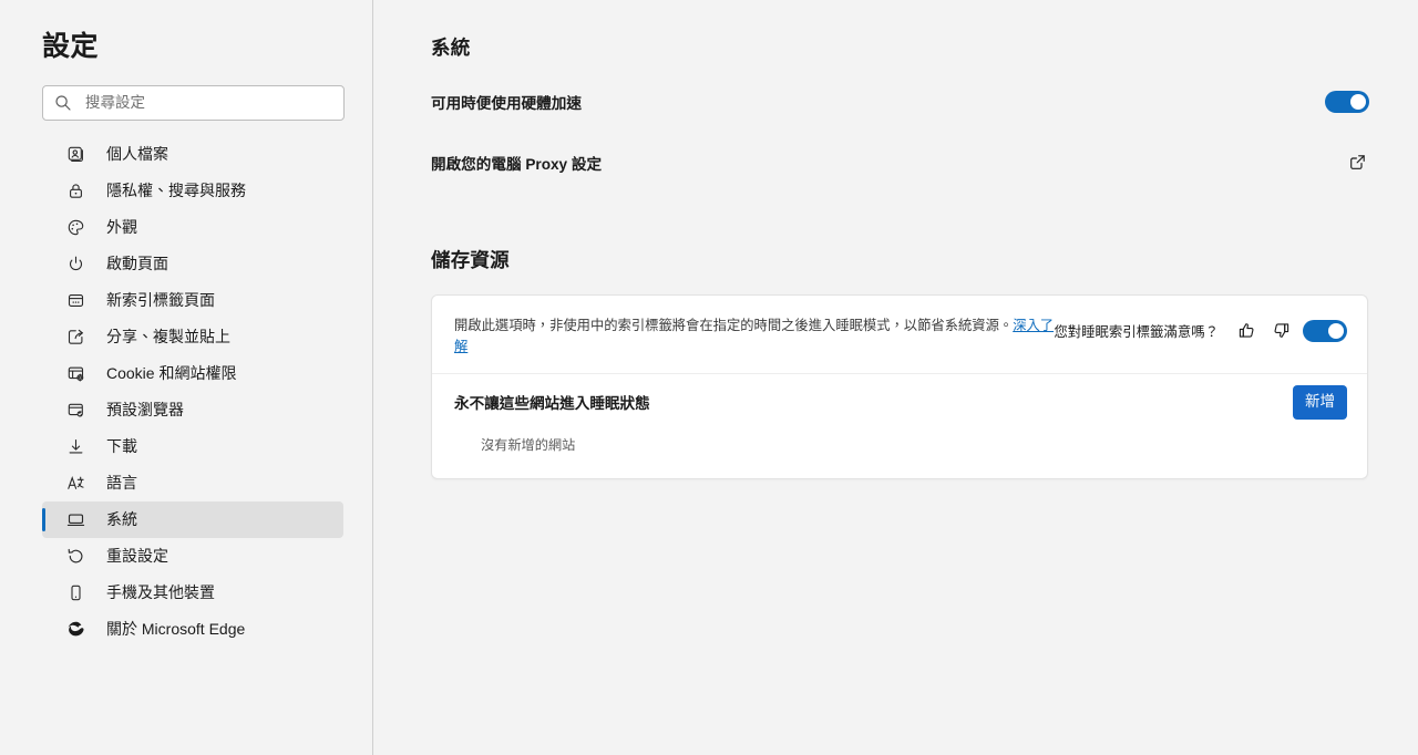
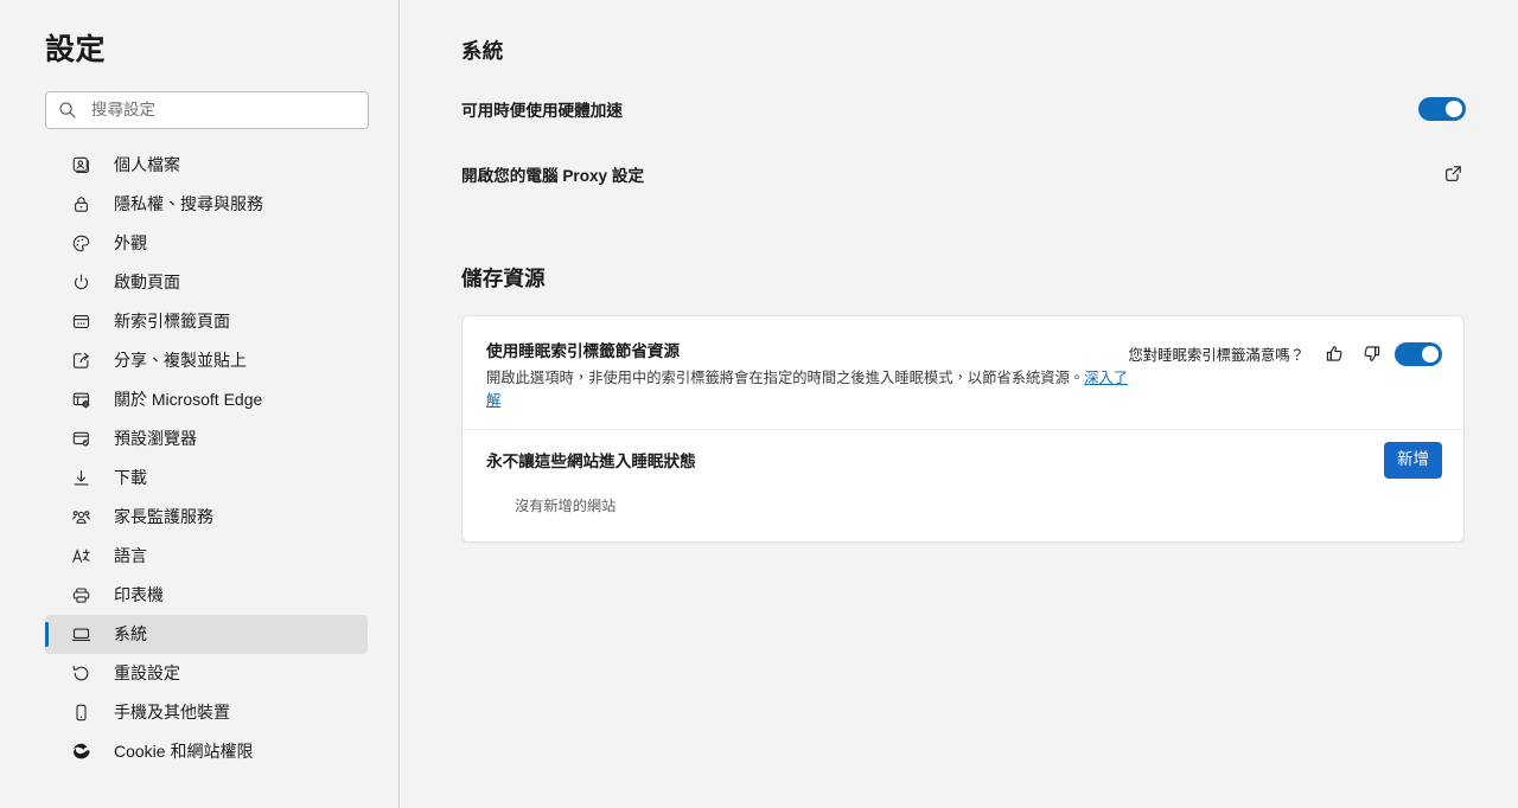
  設定
  搜尋設定
  個人檔案
  隱私權、搜尋與服務
  外觀
  啟動頁面
  新索引標籤頁面
  分享、複製並貼上
- Cookie 和網站權限
+ 關於 Microsoft Edge
  預設瀏覽器
  下載
+ 家長監護服務
  語言
+ 印表機
  系統
  重設設定
  手機及其他裝置
- 關於 Microsoft Edge
+ Cookie 和網站權限
  系統
  可用時便使用硬體加速
  開啟您的電腦 Proxy 設定
  儲存資源
+ 使用睡眠索引標籤節省資源
  開啟此選項時，非使用中的索引標籤將會在指定的時間之後進入睡眠模式，以節省系統資源。深入了解
  您對睡眠索引標籤滿意嗎？
  永不讓這些網站進入睡眠狀態
  新增
  沒有新增的網站
